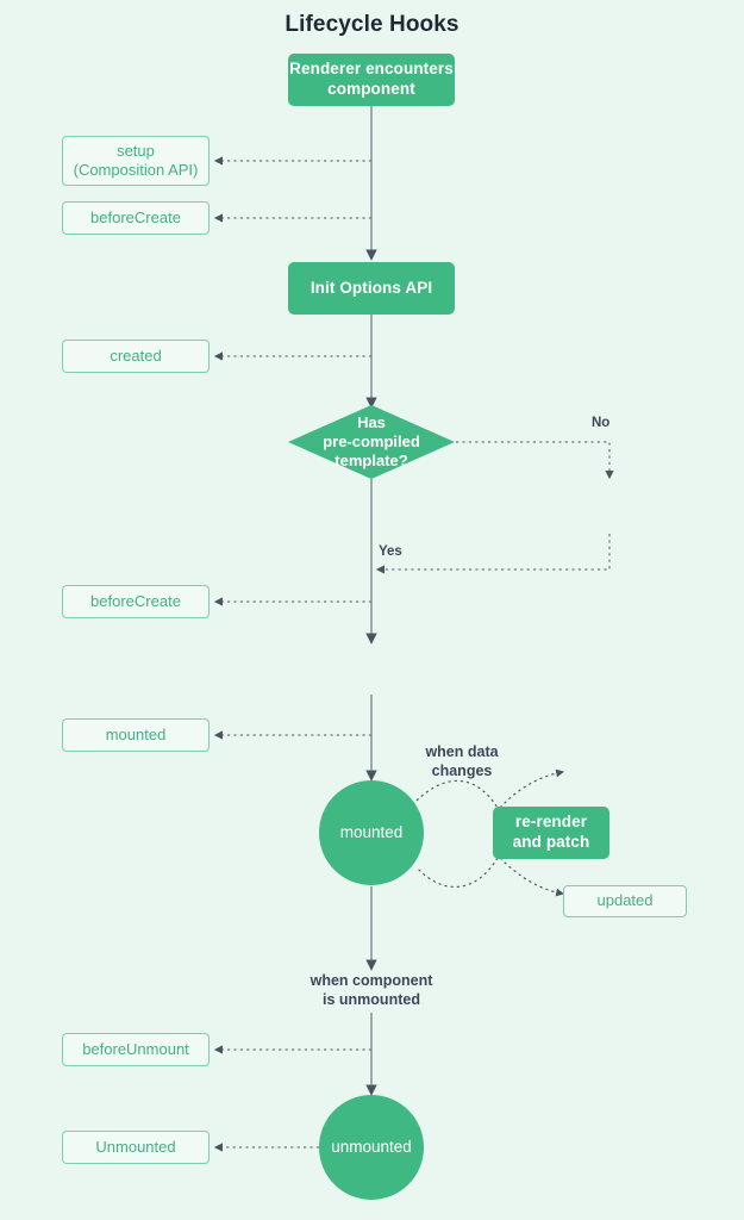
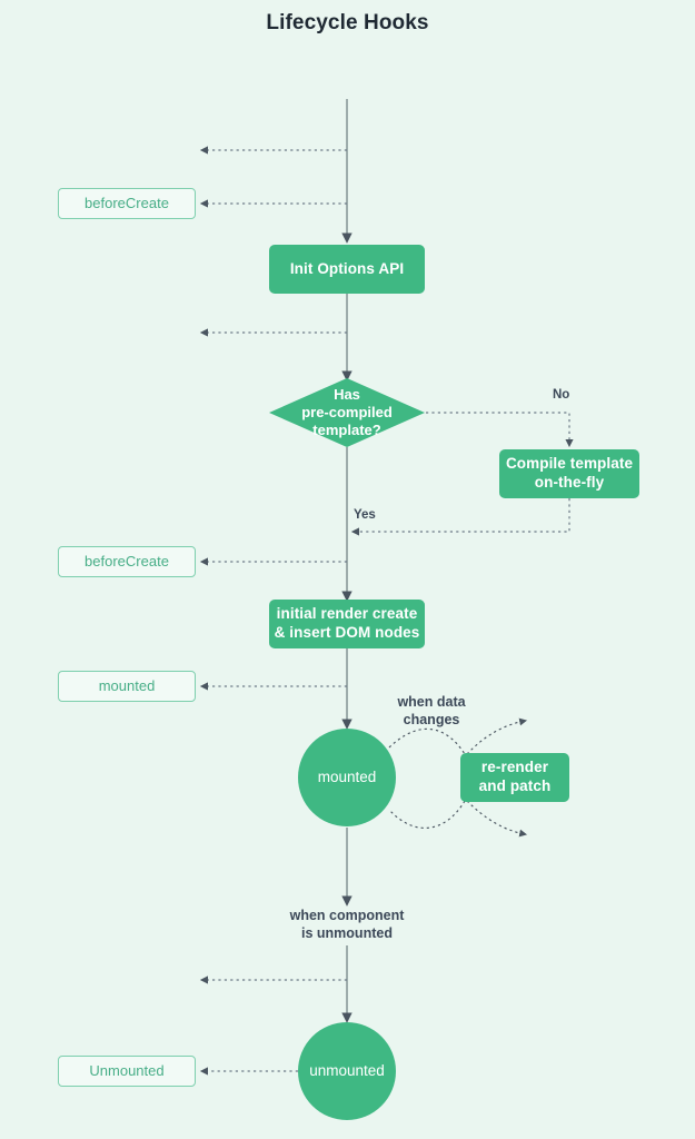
  Lifecycle Hooks
- Renderer encounters
- component
- setup
- (Composition API)
  beforeCreate
  Init Options API
- created
  Has
  pre-compiled
  template?
  No
+ Compile template
+ on-the-fly
  Yes
  beforeCreate
+ initial render create
+ & insert DOM nodes
  mounted
  when data
  changes
  mounted
  re-render
  and patch
- updated
  when component
  is unmounted
- beforeUnmount
  Unmounted
  unmounted
